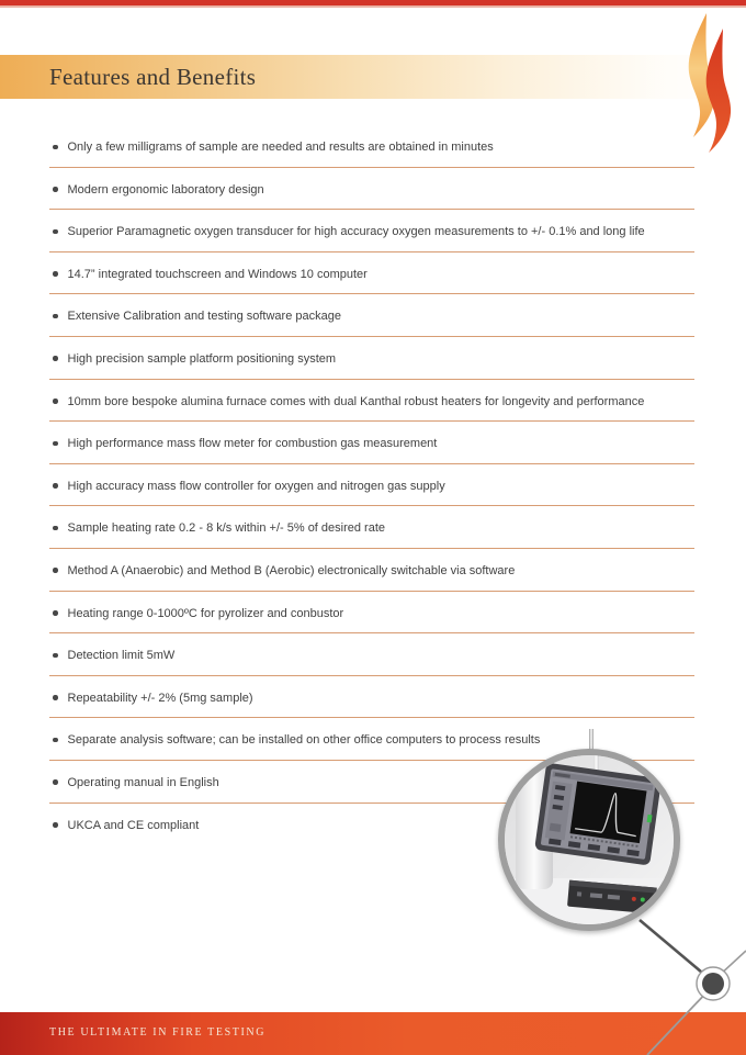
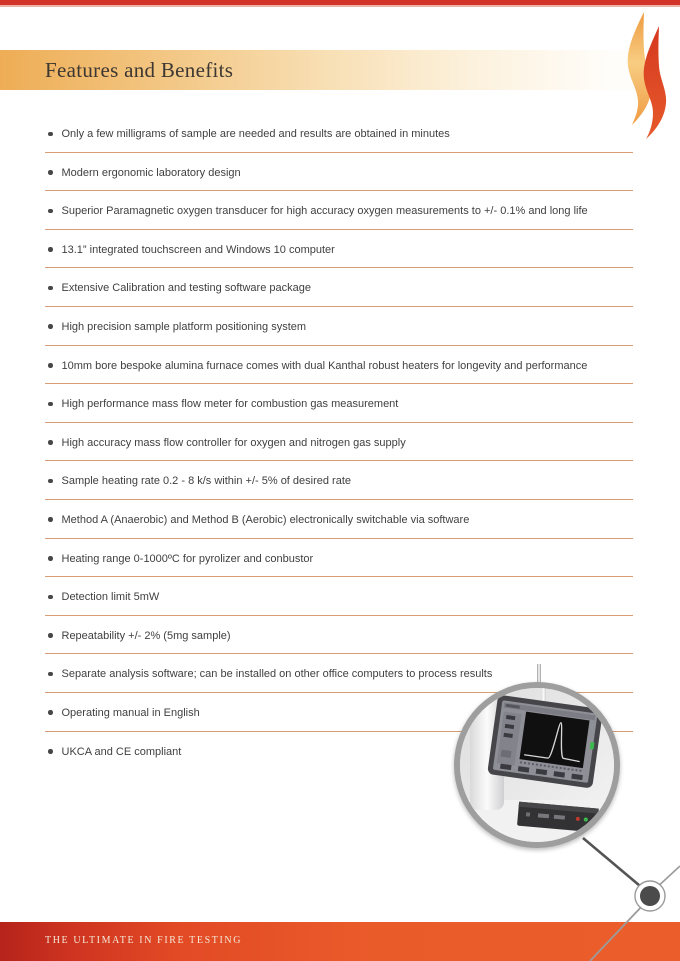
  Features and Benefits
  Only a few milligrams of sample are needed and results are obtained in minutes
  Modern ergonomic laboratory design
  Superior Paramagnetic oxygen transducer for high accuracy oxygen measurements to +/- 0.1% and long life
- 14.7” integrated touchscreen and Windows 10 computer
+ 13.1” integrated touchscreen and Windows 10 computer
  Extensive Calibration and testing software package
  High precision sample platform positioning system
  10mm bore bespoke alumina furnace comes with dual Kanthal robust heaters for longevity and performance
  High performance mass flow meter for combustion gas measurement
  High accuracy mass flow controller for oxygen and nitrogen gas supply
  Sample heating rate 0.2 - 8 k/s within +/- 5% of desired rate
  Method A (Anaerobic) and Method B (Aerobic) electronically switchable via software
  Heating range 0-1000ºC for pyrolizer and conbustor
  Detection limit 5mW
  Repeatability +/- 2% (5mg sample)
  Separate analysis software; can be installed on other office computers to process results
  Operating manual in English
  UKCA and CE compliant
  THE ULTIMATE IN FIRE TESTING
